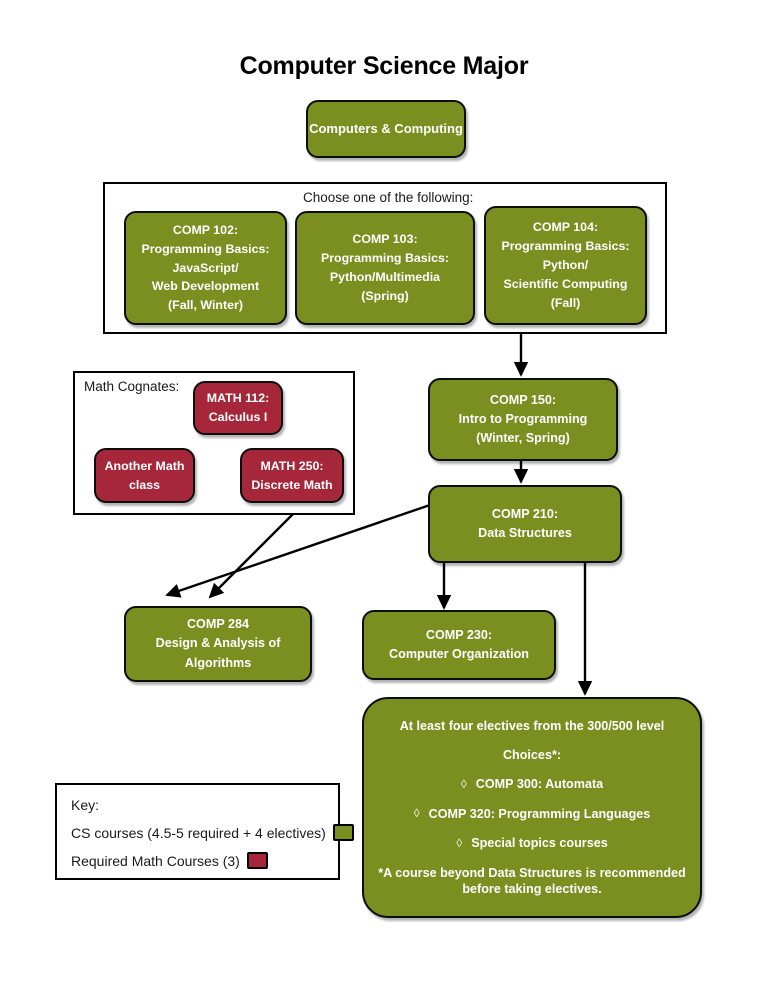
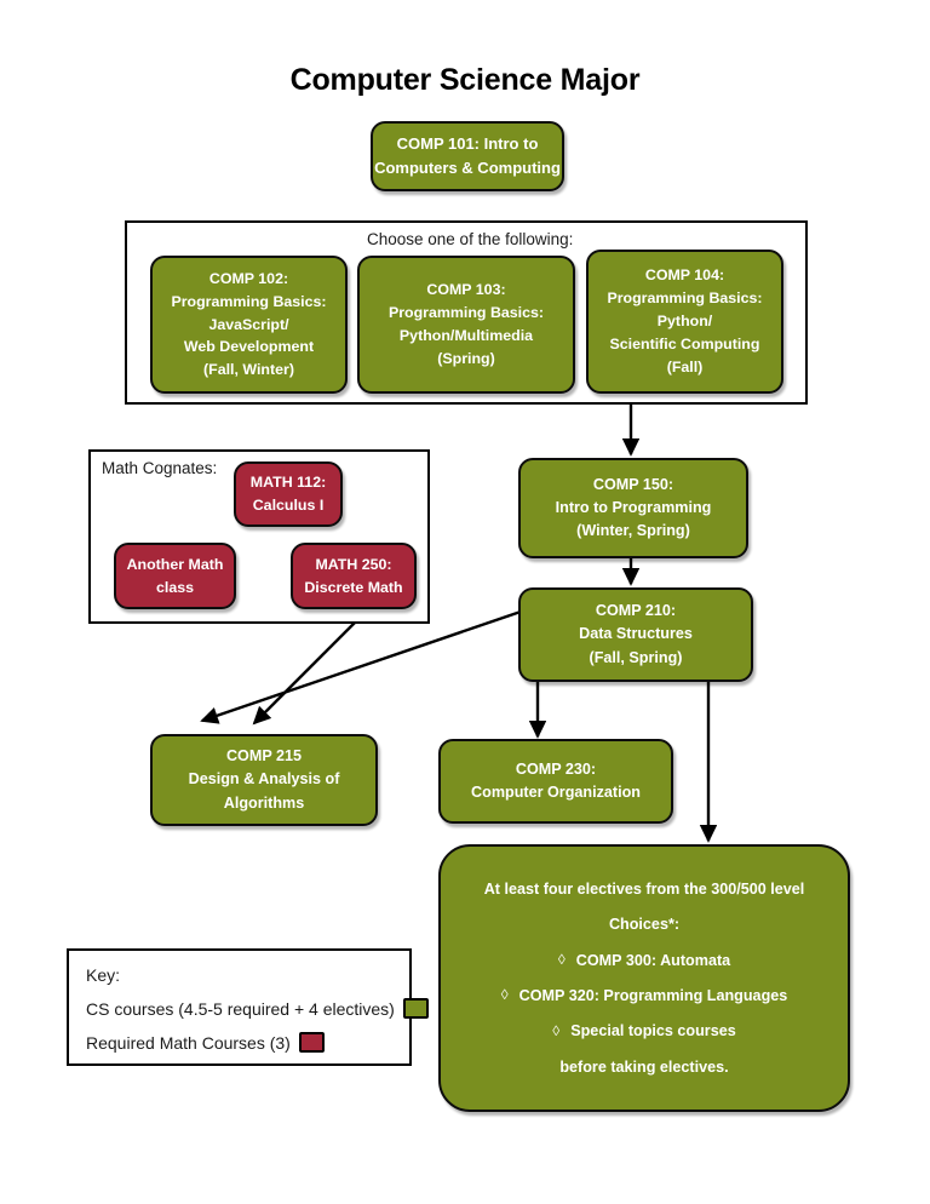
  Computer Science Major
+ COMP 101: Intro to
  Computers & Computing
  Choose one of the following:
  COMP 102:
  Programming Basics:
  JavaScript/
  Web Development
  (Fall, Winter)
  COMP 103:
  Programming Basics:
  Python/Multimedia
  (Spring)
  COMP 104:
  Programming Basics:
  Python/
  Scientific Computing
  (Fall)
  Math Cognates:
  MATH 112:
  Calculus I
  Another Math
  class
  MATH 250:
  Discrete Math
  COMP 150:
  Intro to Programming
  (Winter, Spring)
  COMP 210:
  Data Structures
+ (Fall, Spring)
- COMP 284
+ COMP 215
  Design & Analysis of
  Algorithms
  COMP 230:
  Computer Organization
  At least four electives from the 300/500 level
  Choices*:
  ◊
  COMP 300: Automata
  ◊
  COMP 320: Programming Languages
  ◊
  Special topics courses
- *A course beyond Data Structures is recommended
  before taking electives.
  Key:
  CS courses (4.5-5 required + 4 electives)
  Required Math Courses (3)
